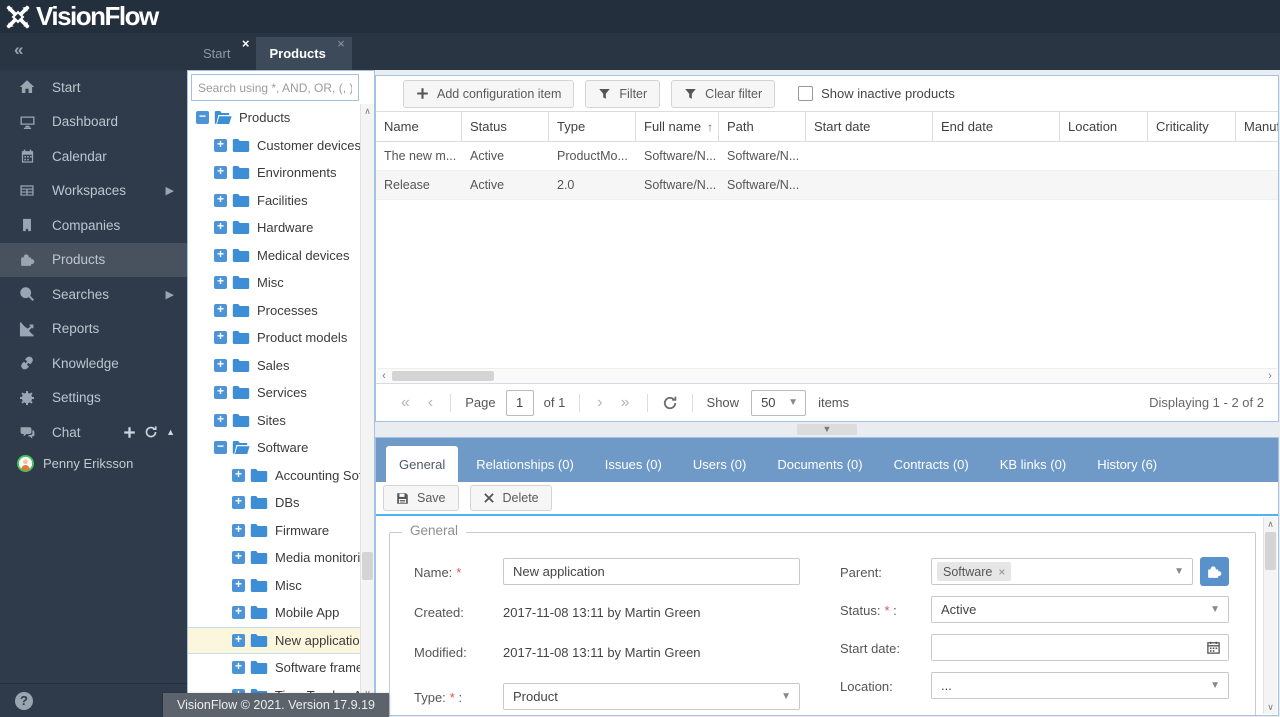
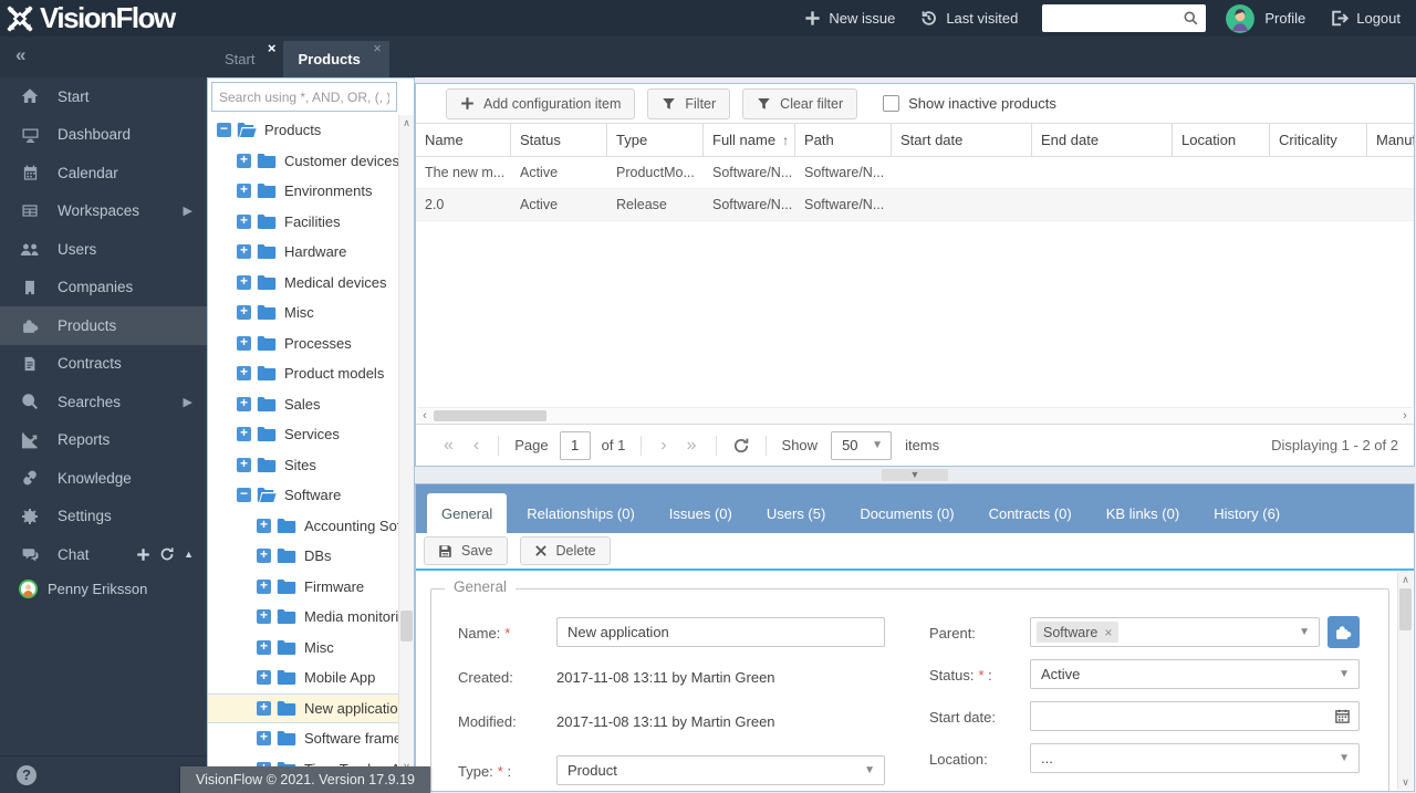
  VisionFlow
+ New issue
+ Last visited
+ Profile
+ Logout
  «
  Start
  ×
  Products
  ×
  Start
  Dashboard
  Calendar
  Workspaces
  ▶
+ Users
  Companies
  Products
+ Contracts
  Searches
  ▶
  Reports
  Knowledge
  Settings
  Chat
  ▲
  Penny Eriksson
  ?
  Search using *, AND, OR, (,
  −
  Products
  +
  Customer devices
  +
  Environments
  +
  Facilities
  +
  Hardware
  +
  Medical devices
  +
  Misc
  +
  Processes
  +
  Product models
  +
  Sales
  +
  Services
  +
  Sites
  −
  Software
  +
  Accounting So
  +
  DBs
  +
  Firmware
  +
  Media monitori
  +
  Misc
  +
  Mobile App
  +
  New applicatio
  +
  Software fram
  ∧
  Add configuration item
  Filter
  Clear filter
  Show inactive products
  Name
  Status
  Type
  Full name
  ↑
  Path
  Start date
  End date
  Location
  Criticality
  Manu
  The new m...
  Active
  ProductMo...
  Software/N...
  Software/N...
- Release
+ 2.0
  Active
- 2.0
+ Release
  Software/N...
  Software/N...
  ‹
  ›
  «
  ‹
  Page
  1
  of 1
  ›
  »
  Show
  50
  ▼
  items
  Displaying 1 - 2 of 2
  ▼
  General
  Relationships (0)
  Issues (0)
- Users (0)
+ Users (5)
  Documents (0)
  Contracts (0)
  KB links (0)
  History (6)
  Save
  Delete
  General
  Name: *
  New application
  Created:
  2017-11-08 13:11 by Martin Green
  Modified:
  2017-11-08 13:11 by Martin Green
  Type: * :
  Product
  ▼
  Parent:
  Software
  ×
  ▼
  Status: * :
  Active
  ▼
  Start date:
  Location:
  ...
  ▼
  ∧
  ∨
  VisionFlow © 2021. Version 17.9.19
